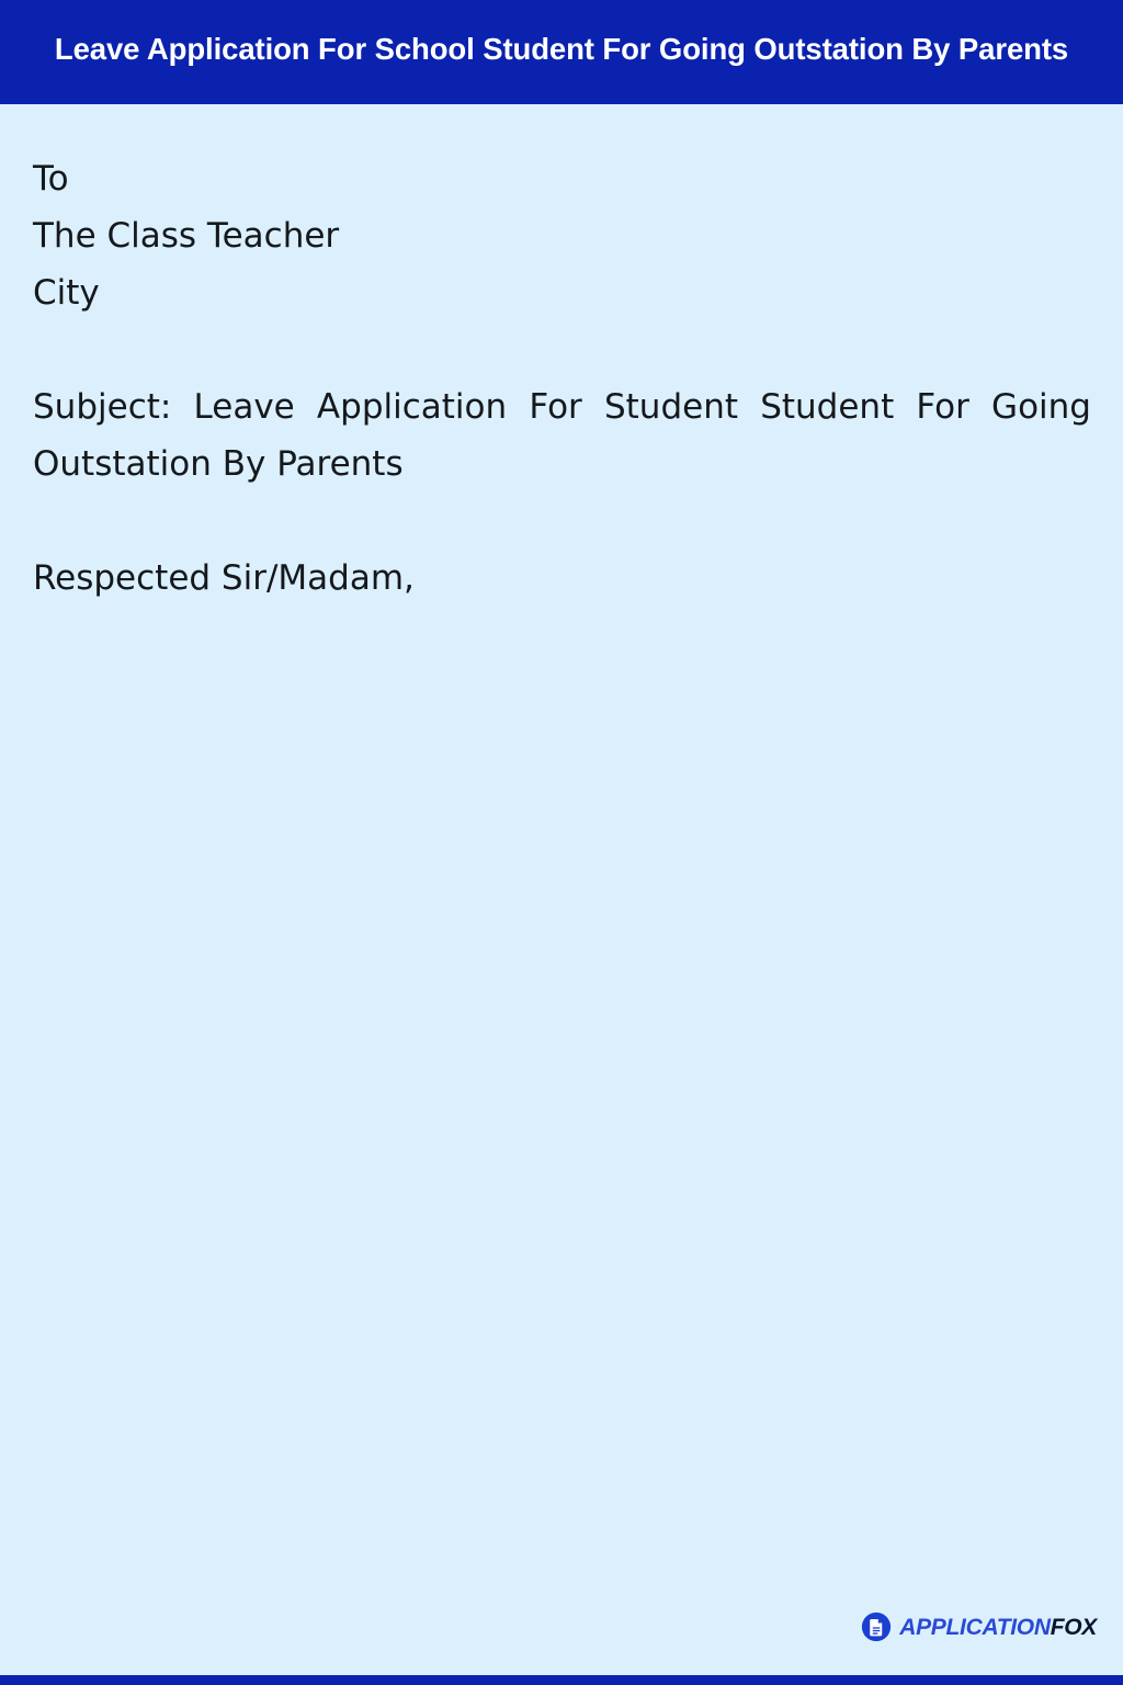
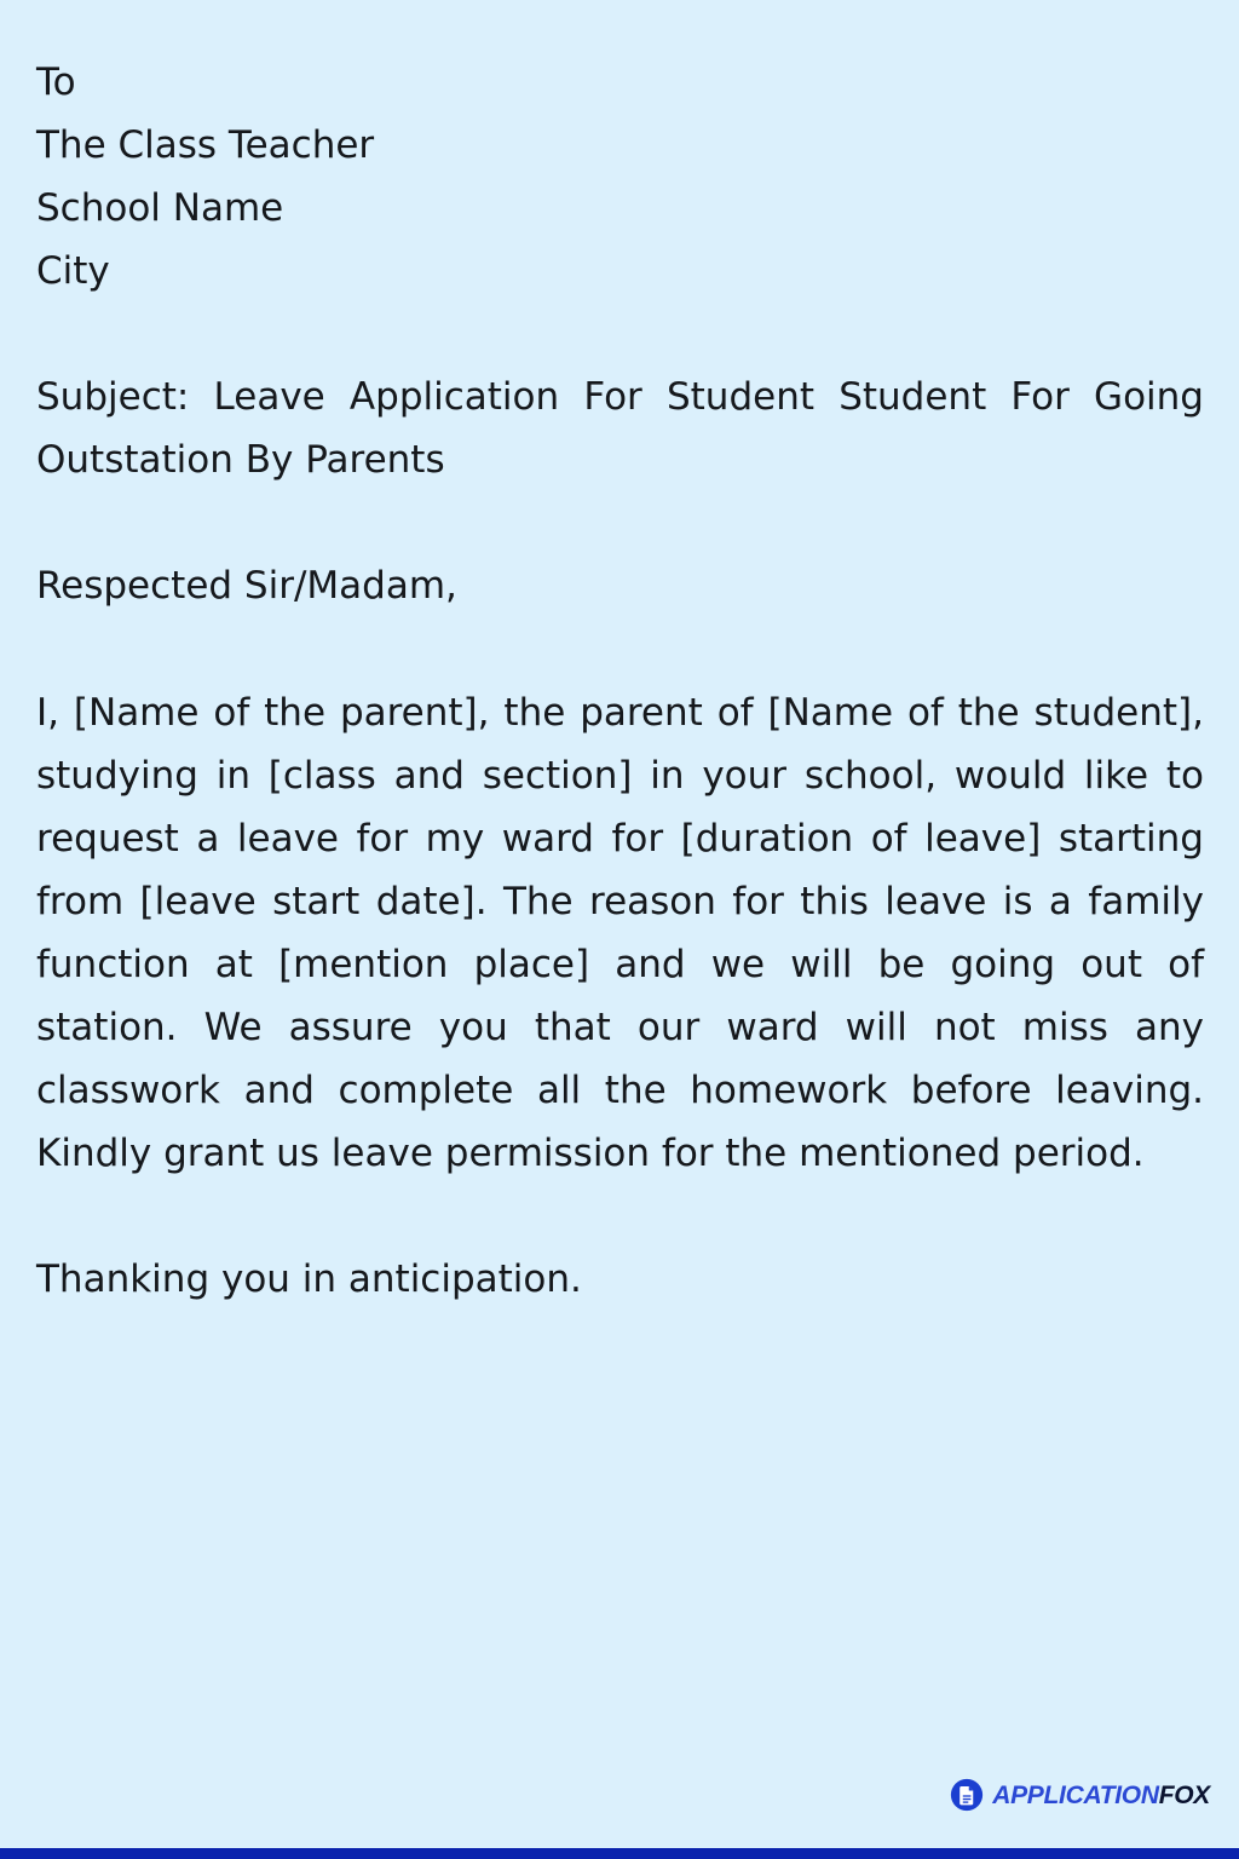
- Leave Application For School Student For Going Outstation By Parents
  To
  The Class Teacher
+ School Name
  City
  Subject: Leave Application For Student Student For Going Outstation By Parents
  Respected Sir/Madam,
+ I, [Name of the parent], the parent of [Name of the student], studying in [class and section] in your school, would like to request a leave for my ward for [duration of leave] starting from [leave start date]. The reason for this leave is a family function at [mention place] and we will be going out of station. We assure you that our ward will not miss any classwork and complete all the homework before leaving. Kindly grant us leave permission for the mentioned period.
+ Thanking you in anticipation.
  APPLICATIONFOX
